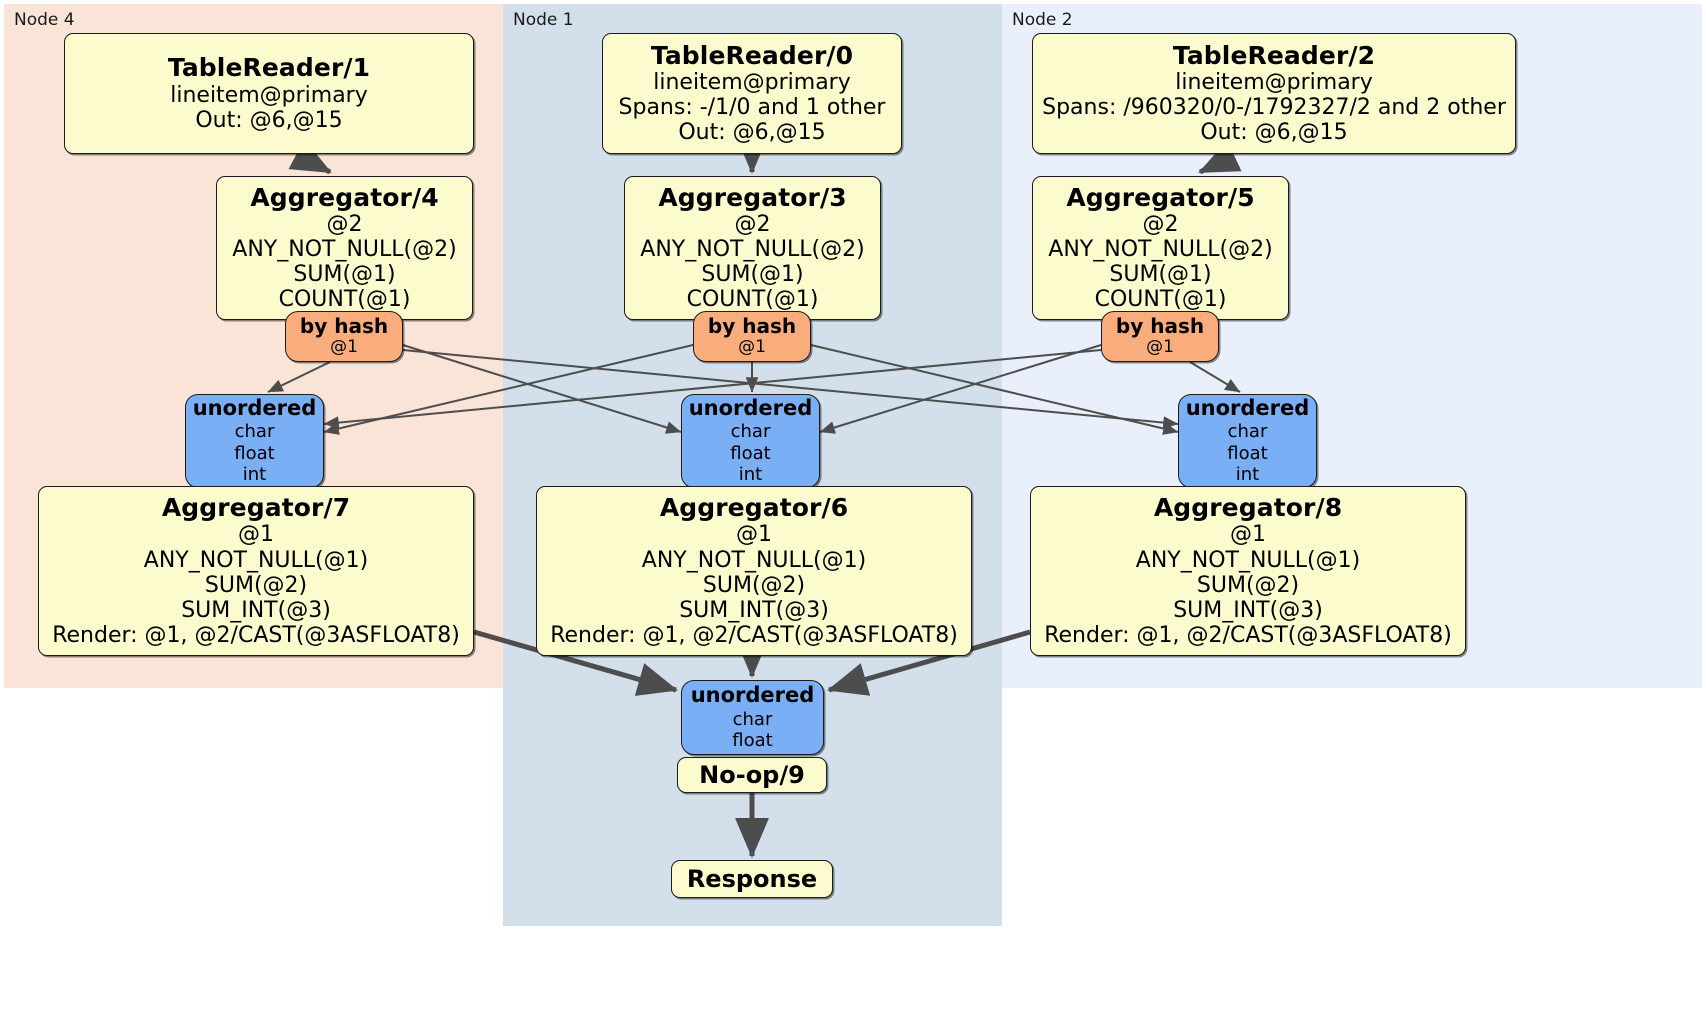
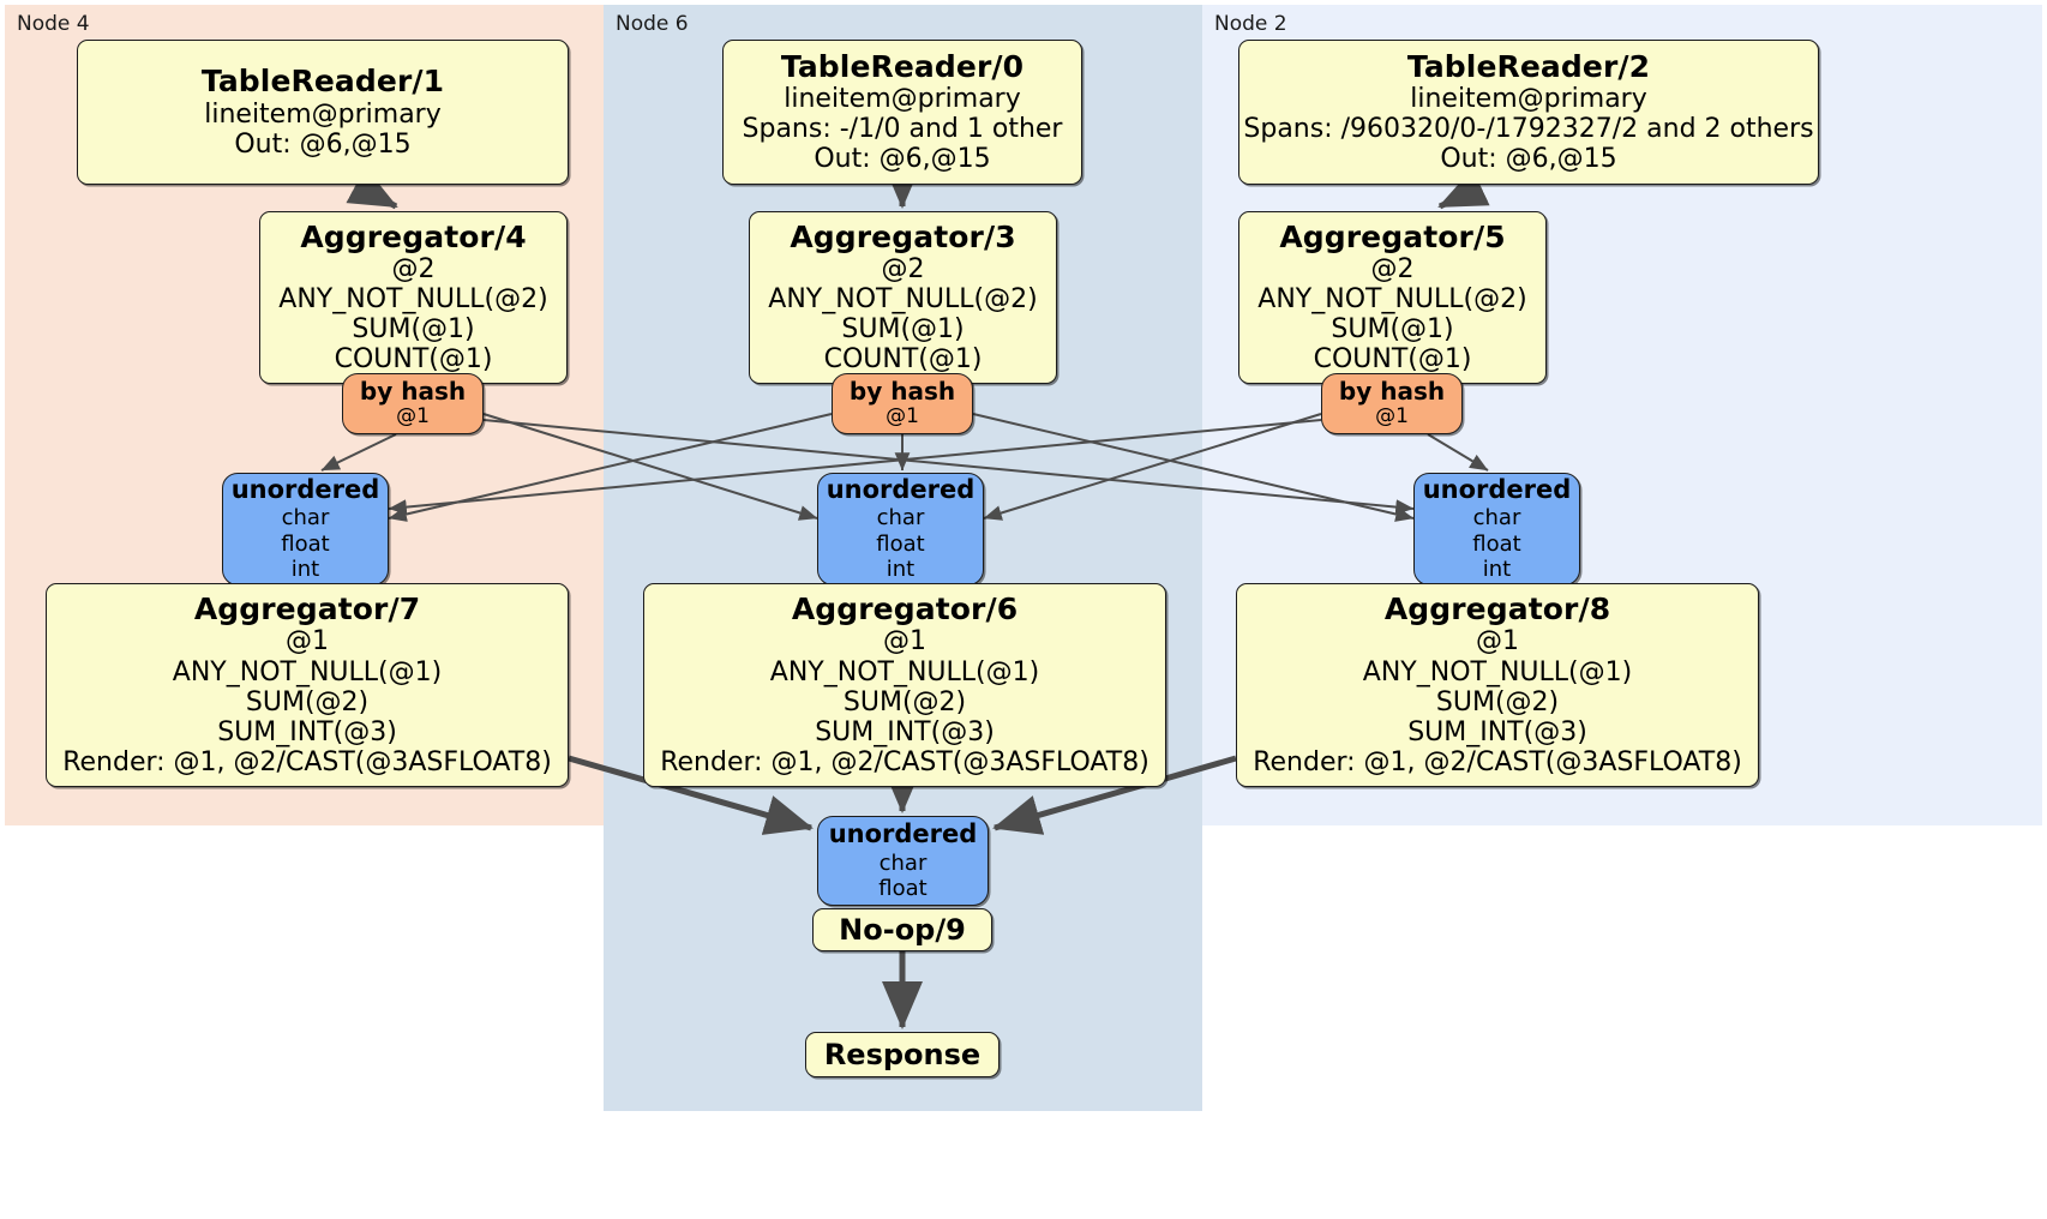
  Node 4
- Node 1
+ Node 6
  Node 2
  TableReader/1
  lineitem@primary
  Out: @6,@15
  TableReader/0
  lineitem@primary
  Spans: -/1/0 and 1 other
  Out: @6,@15
  TableReader/2
  lineitem@primary
- Spans: /960320/0-/1792327/2 and 2 other
+ Spans: /960320/0-/1792327/2 and 2 others
  Out: @6,@15
  Aggregator/4
  @2
  ANY_NOT_NULL(@2)
  SUM(@1)
  COUNT(@1)
  Aggregator/3
  @2
  ANY_NOT_NULL(@2)
  SUM(@1)
  COUNT(@1)
  Aggregator/5
  @2
  ANY_NOT_NULL(@2)
  SUM(@1)
  COUNT(@1)
  by hash
  @1
  by hash
  @1
  by hash
  @1
  unordered
  char
  float
  int
  unordered
  char
  float
  int
  unordered
  char
  float
  int
  Aggregator/7
  @1
  ANY_NOT_NULL(@1)
  SUM(@2)
  SUM_INT(@3)
  Render: @1, @2/CAST(@3ASFLOAT8)
  Aggregator/6
  @1
  ANY_NOT_NULL(@1)
  SUM(@2)
  SUM_INT(@3)
  Render: @1, @2/CAST(@3ASFLOAT8)
  Aggregator/8
  @1
  ANY_NOT_NULL(@1)
  SUM(@2)
  SUM_INT(@3)
  Render: @1, @2/CAST(@3ASFLOAT8)
  unordered
  char
  float
  No-op/9
  Response
